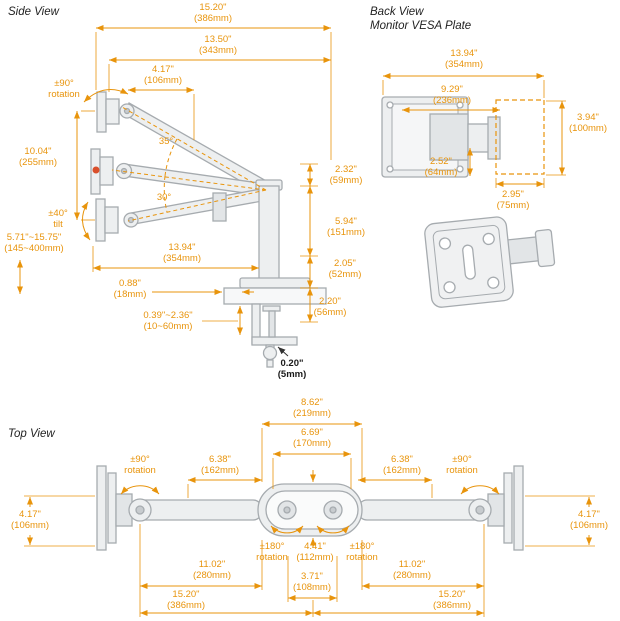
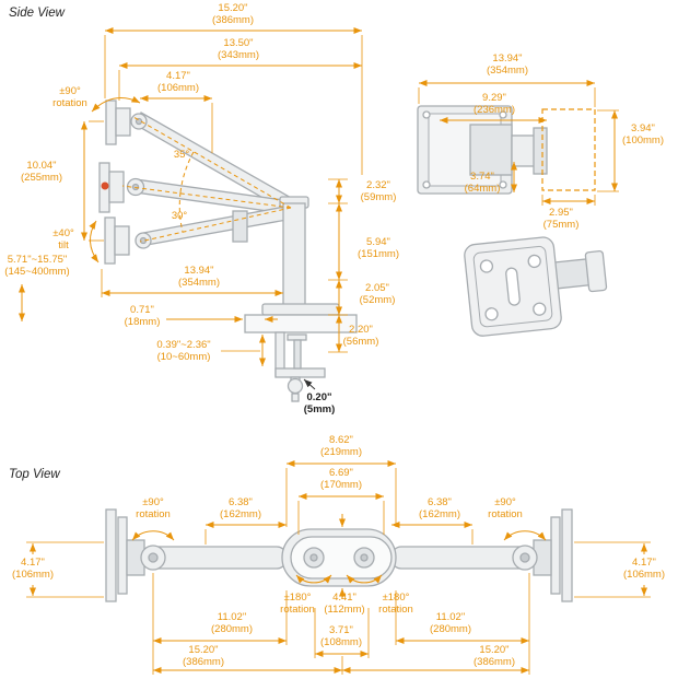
  Side View
- Back View
- Monitor VESA Plate
  Top View
  15.20"
  (386mm)
  13.50"
  (343mm)
  4.17"
  (106mm)
  ±90°
  rotation
  35°
  10.04"
  (255mm)
  30°
  2.32"
  (59mm)
  ±40°
  tilt
  5.94"
  (151mm)
  5.71"~15.75"
  (145~400mm)
  13.94"
  (354mm)
  2.05"
  (52mm)
- 0.88"
+ 0.71"
  (18mm)
  2.20"
  (56mm)
  0.39"~2.36"
  (10~60mm)
  0.20"
  (5mm)
  13.94"
  (354mm)
  9.29"
  (236mm)
  3.94"
  (100mm)
- 2.52"
+ 3.74"
  (64mm)
  2.95"
  (75mm)
  8.62"
  (219mm)
  6.69"
  (170mm)
  ±90°
  rotation
  6.38"
  (162mm)
  6.38"
  (162mm)
  ±90°
  rotation
  4.17"
  (106mm)
  4.17"
  (106mm)
  ±180°
  rotation
  4.41"
  (112mm)
  ±180°
  rotation
  11.02"
  (280mm)
  3.71"
  (108mm)
  11.02"
  (280mm)
  15.20"
  (386mm)
  15.20"
  (386mm)
